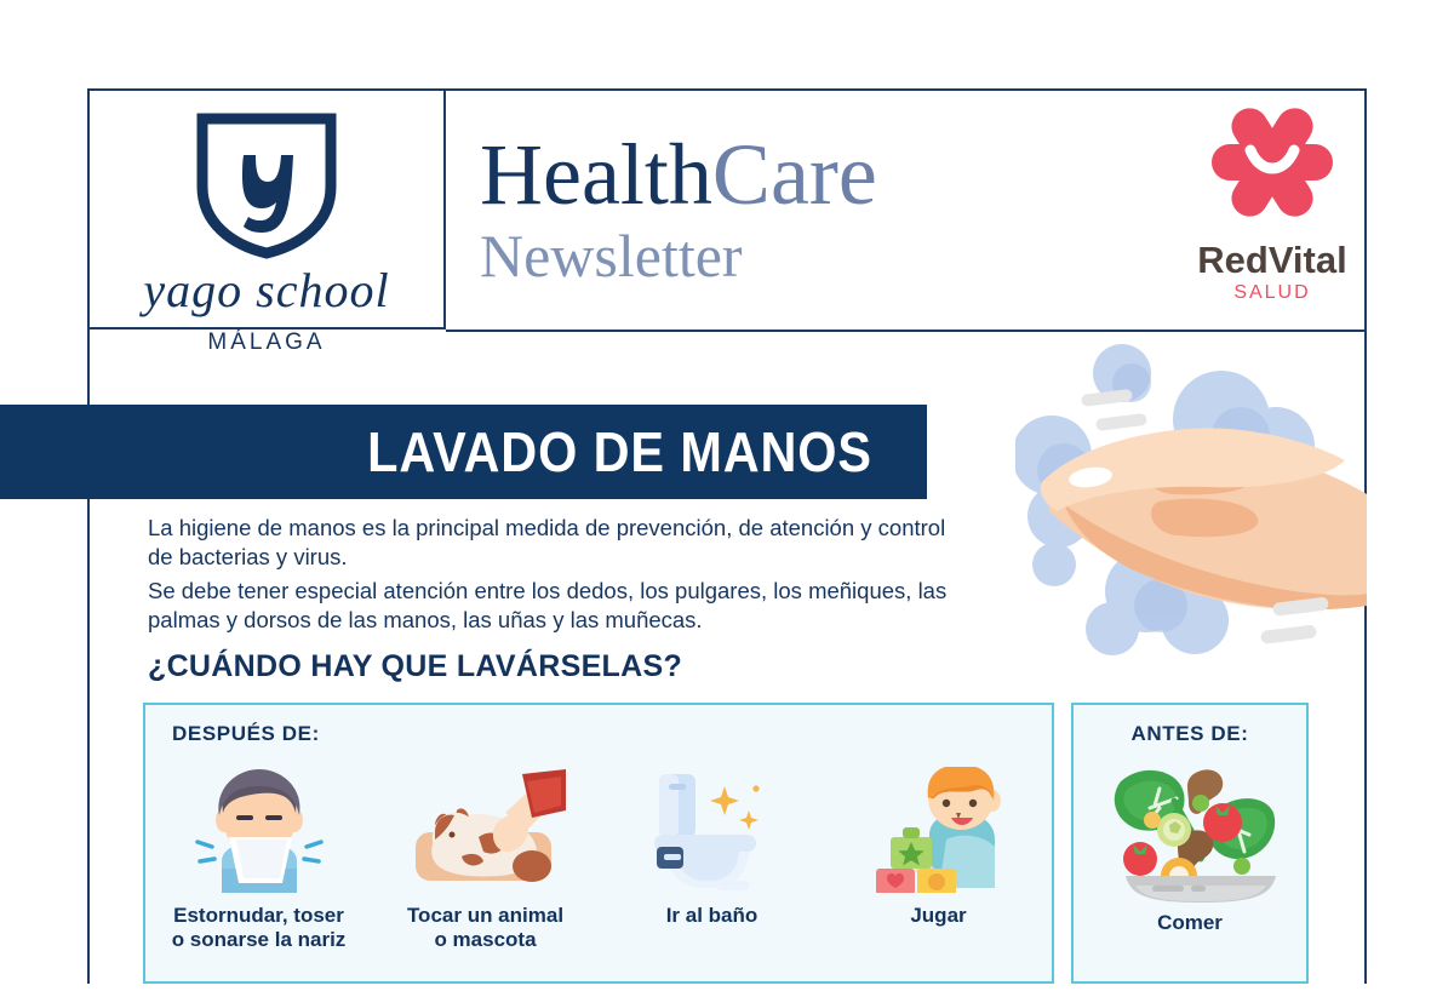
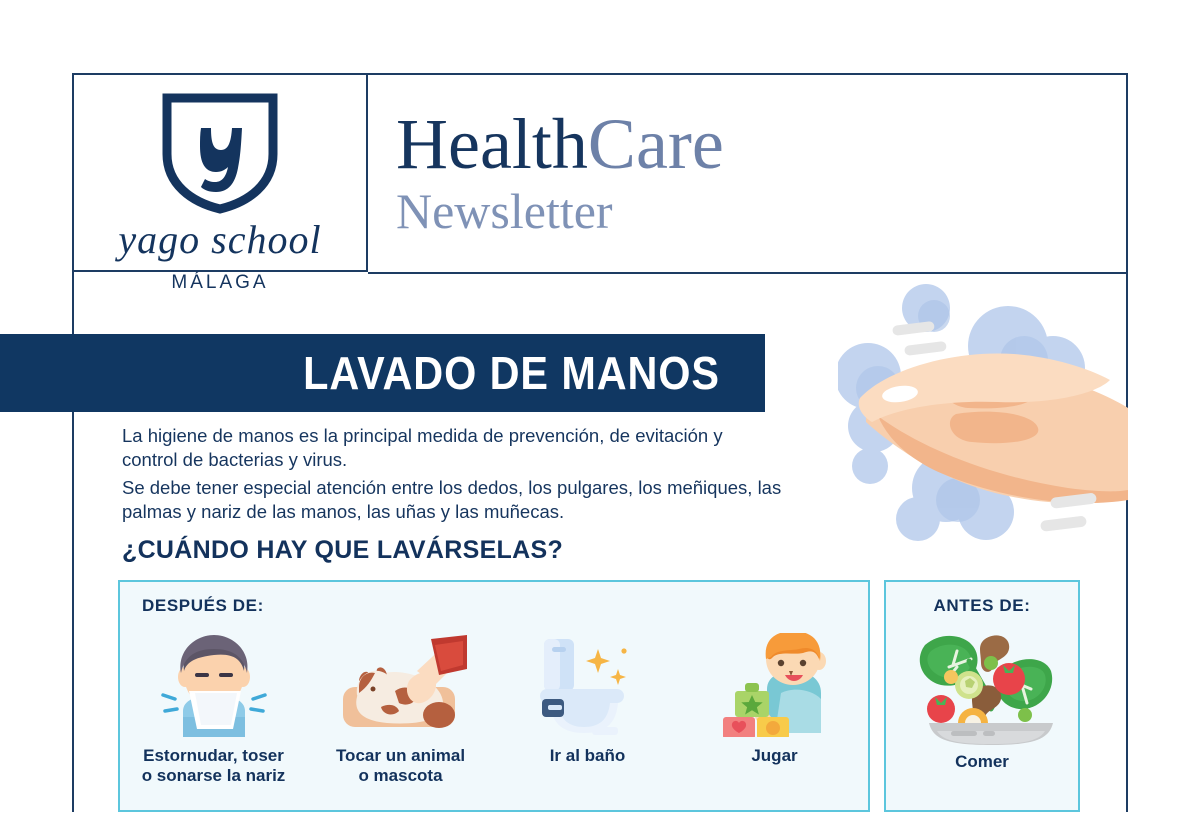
  yago school
  MÁLAGA
  HealthCare
  Newsletter
- RedVital
- SALUD
  LAVADO DE MANOS
- La higiene de manos es la principal medida de prevención, de atención y control de bacterias y virus.
+ La higiene de manos es la principal medida de prevención, de evitación y control de bacterias y virus.
- Se debe tener especial atención entre los dedos, los pulgares, los meñiques, las palmas y dorsos de las manos, las uñas y las muñecas.
+ Se debe tener especial atención entre los dedos, los pulgares, los meñiques, las palmas y nariz de las manos, las uñas y las muñecas.
  ¿CUÁNDO HAY QUE LAVÁRSELAS?
  DESPUÉS DE:
  Estornudar, toser
  o sonarse la nariz
  Tocar un animal
  o mascota
  Ir al baño
  Jugar
  ANTES DE:
  Comer
